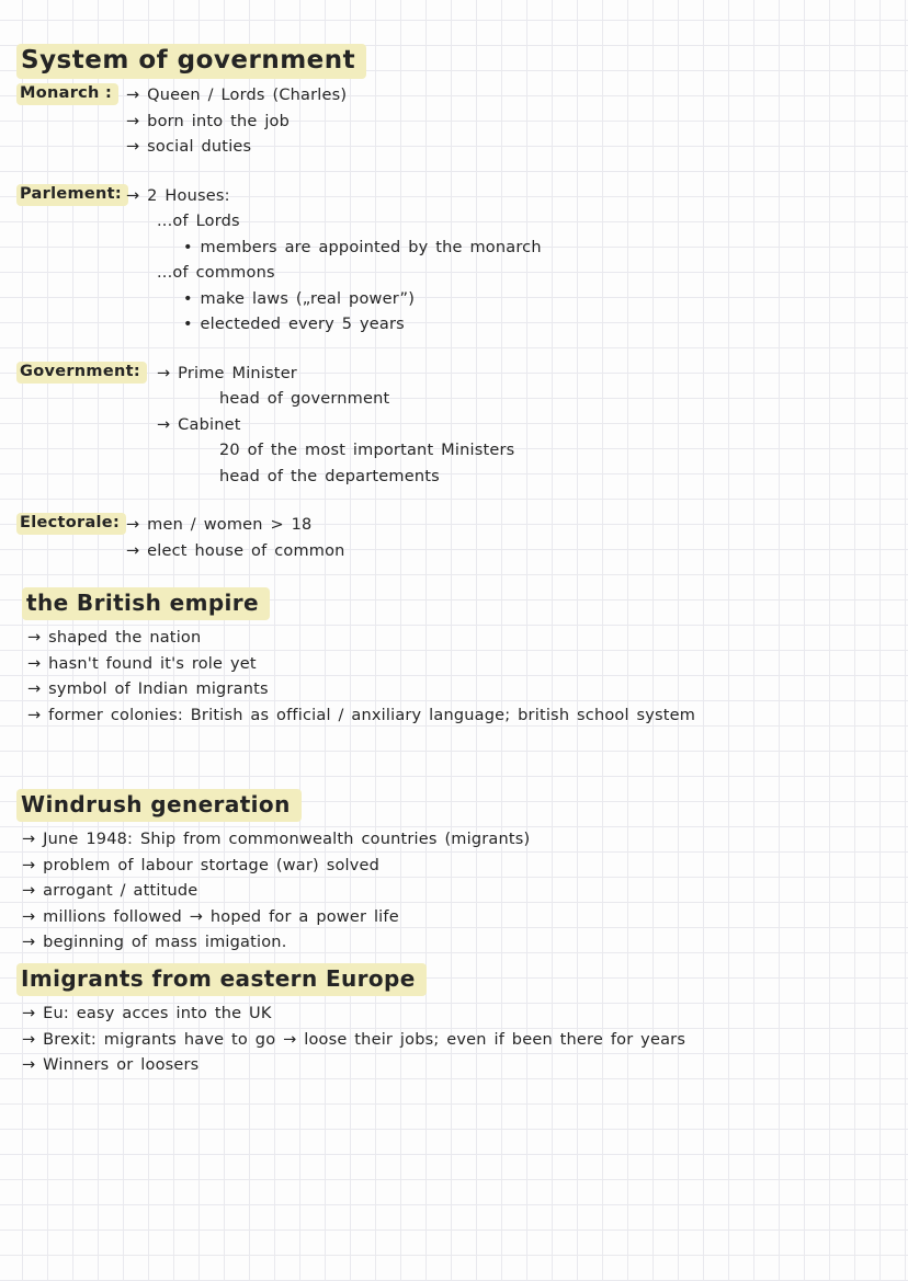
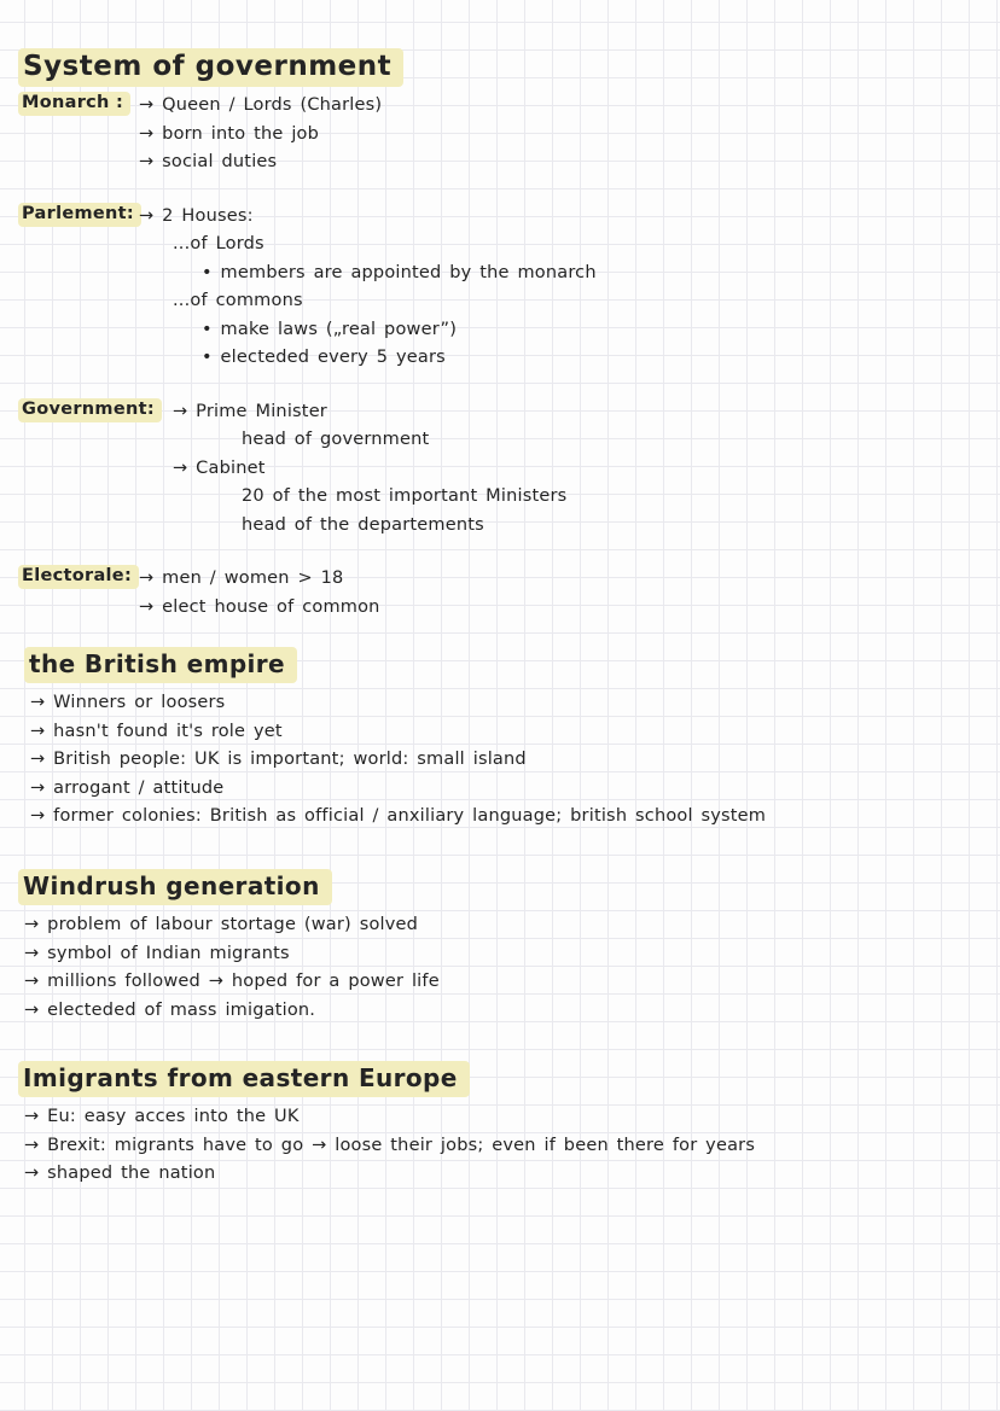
  System of government
  Monarch :
  → Queen / Lords (Charles)
  → born into the job
  → social duties
  Parlement:
  → 2 Houses:
  ...of Lords
  • members are appointed by the monarch
  ...of commons
  • make laws („real power”)
  • electeded every 5 years
  Government:
  → Prime Minister
  head of government
  → Cabinet
  20 of the most important Ministers
  head of the departements
  Electorale:
  → men / women > 18
  → elect house of common
  the British empire
- → shaped the nation
+ → Winners or loosers
  → hasn't found it's role yet
+ → British people: UK is important; world: small island
- → symbol of Indian migrants
+ → arrogant / attitude
  → former colonies: British as official / anxiliary language; british school system
  Windrush generation
- → June 1948: Ship from commonwealth countries (migrants)
  → problem of labour stortage (war) solved
- → arrogant / attitude
+ → symbol of Indian migrants
  → millions followed → hoped for a power life
- → beginning of mass imigation.
+ → electeded of mass imigation.
  Imigrants from eastern Europe
  → Eu: easy acces into the UK
  → Brexit: migrants have to go → loose their jobs; even if been there for years
- → Winners or loosers
+ → shaped the nation
